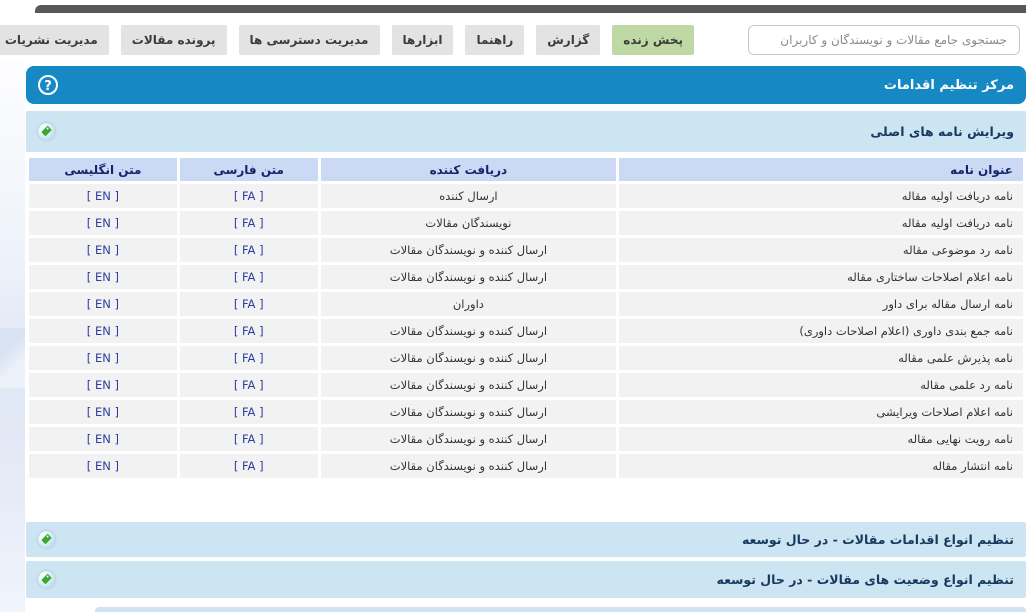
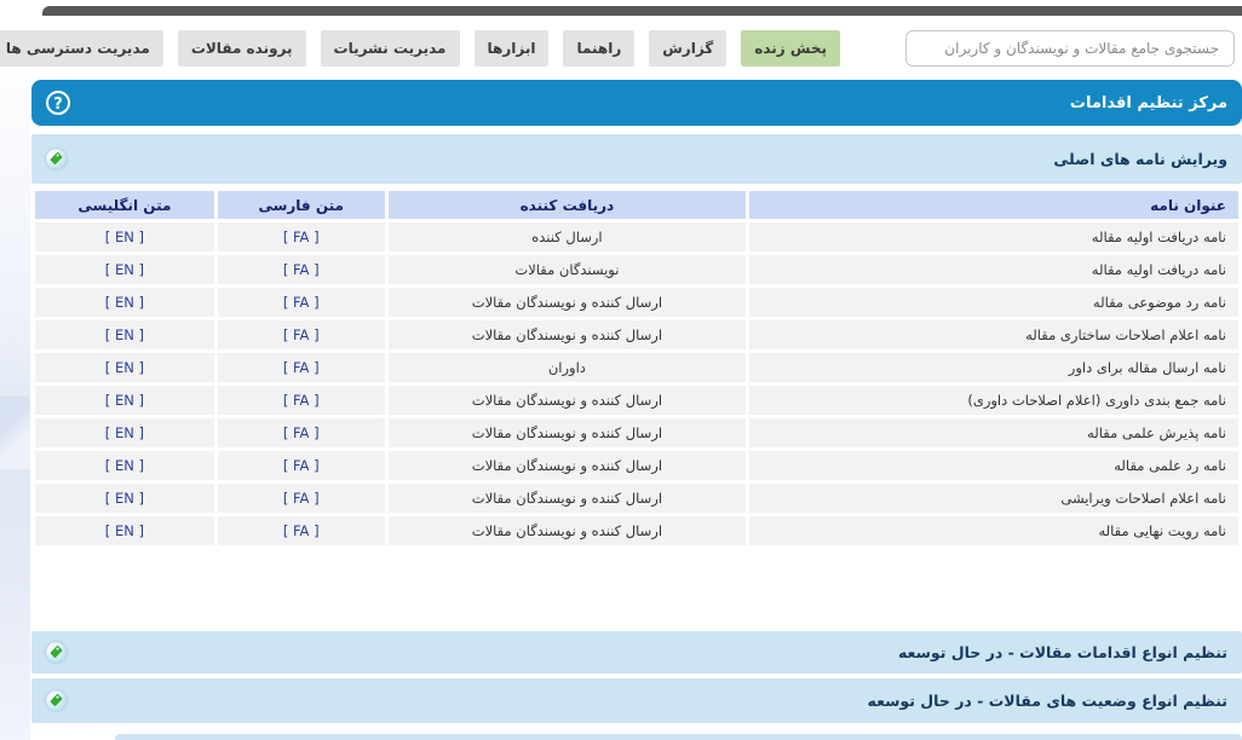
  پخش زنده
  گزارش
  راهنما
  ابزارها
- مدیریت دسترسی ها
+ مدیریت نشریات
  پرونده مقالات
- مدیریت نشریات
+ مدیریت دسترسی ها
  مرکز تنظیم اقدامات
  ?
  ویرایش نامه های اصلی
  عنوان نامه	دریافت کننده	متن فارسی	متن انگلیسی
  نامه دریافت اولیه مقاله	ارسال کننده	[ FA ]	[ EN ]
  نامه دریافت اولیه مقاله	نویسندگان مقالات	[ FA ]	[ EN ]
  نامه رد موضوعی مقاله	ارسال کننده و نویسندگان مقالات	[ FA ]	[ EN ]
  نامه اعلام اصلاحات ساختاری مقاله	ارسال کننده و نویسندگان مقالات	[ FA ]	[ EN ]
  نامه ارسال مقاله برای داور	داوران	[ FA ]	[ EN ]
  نامه جمع بندی داوری (اعلام اصلاحات داوری)	ارسال کننده و نویسندگان مقالات	[ FA ]	[ EN ]
  نامه پذیرش علمی مقاله	ارسال کننده و نویسندگان مقالات	[ FA ]	[ EN ]
  نامه رد علمی مقاله	ارسال کننده و نویسندگان مقالات	[ FA ]	[ EN ]
  نامه اعلام اصلاحات ویرایشی	ارسال کننده و نویسندگان مقالات	[ FA ]	[ EN ]
  نامه رویت نهایی مقاله	ارسال کننده و نویسندگان مقالات	[ FA ]	[ EN ]
- نامه انتشار مقاله	ارسال کننده و نویسندگان مقالات	[ FA ]	[ EN ]
  تنظیم انواع اقدامات مقالات - در حال توسعه
  تنظیم انواع وضعیت های مقالات - در حال توسعه
